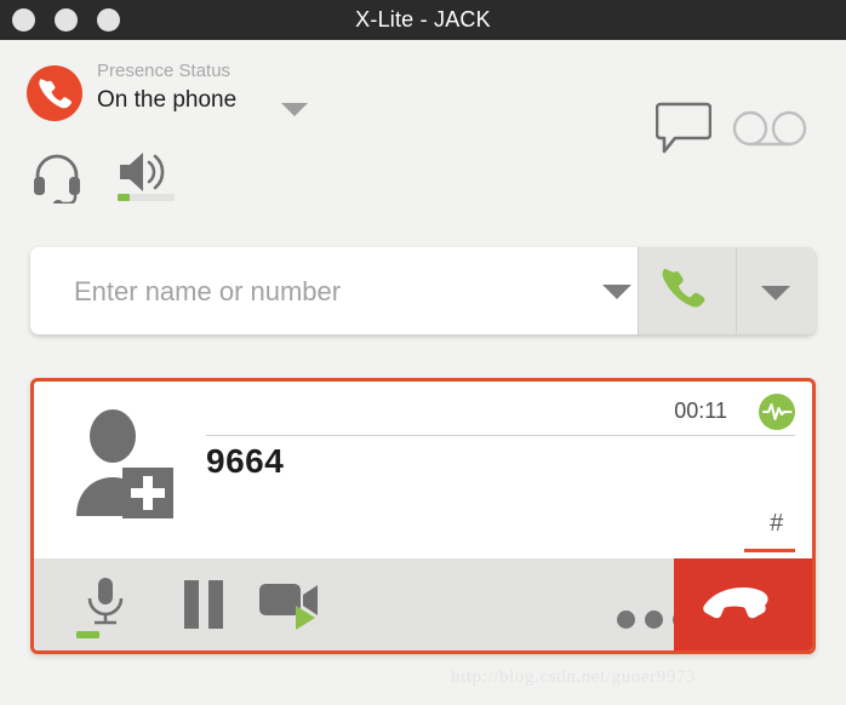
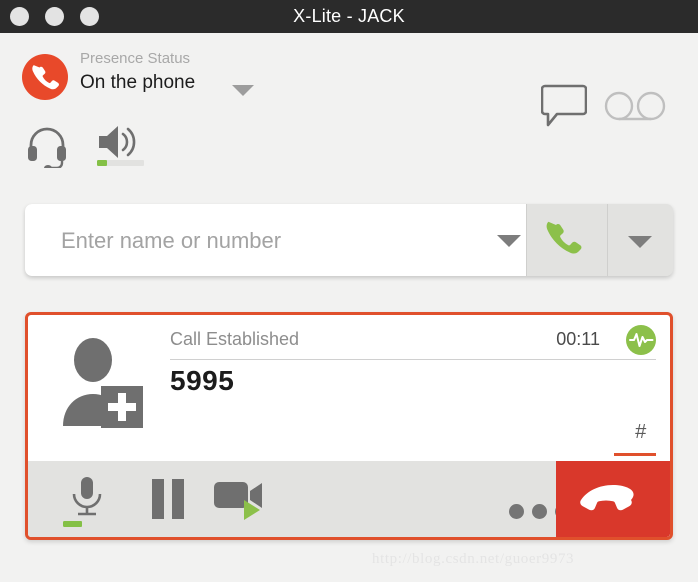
  X-Lite - JACK
  Presence Status
  On the phone
  Enter name or number
+ Call Established
  00:11
- 9664
+ 5995
  #
